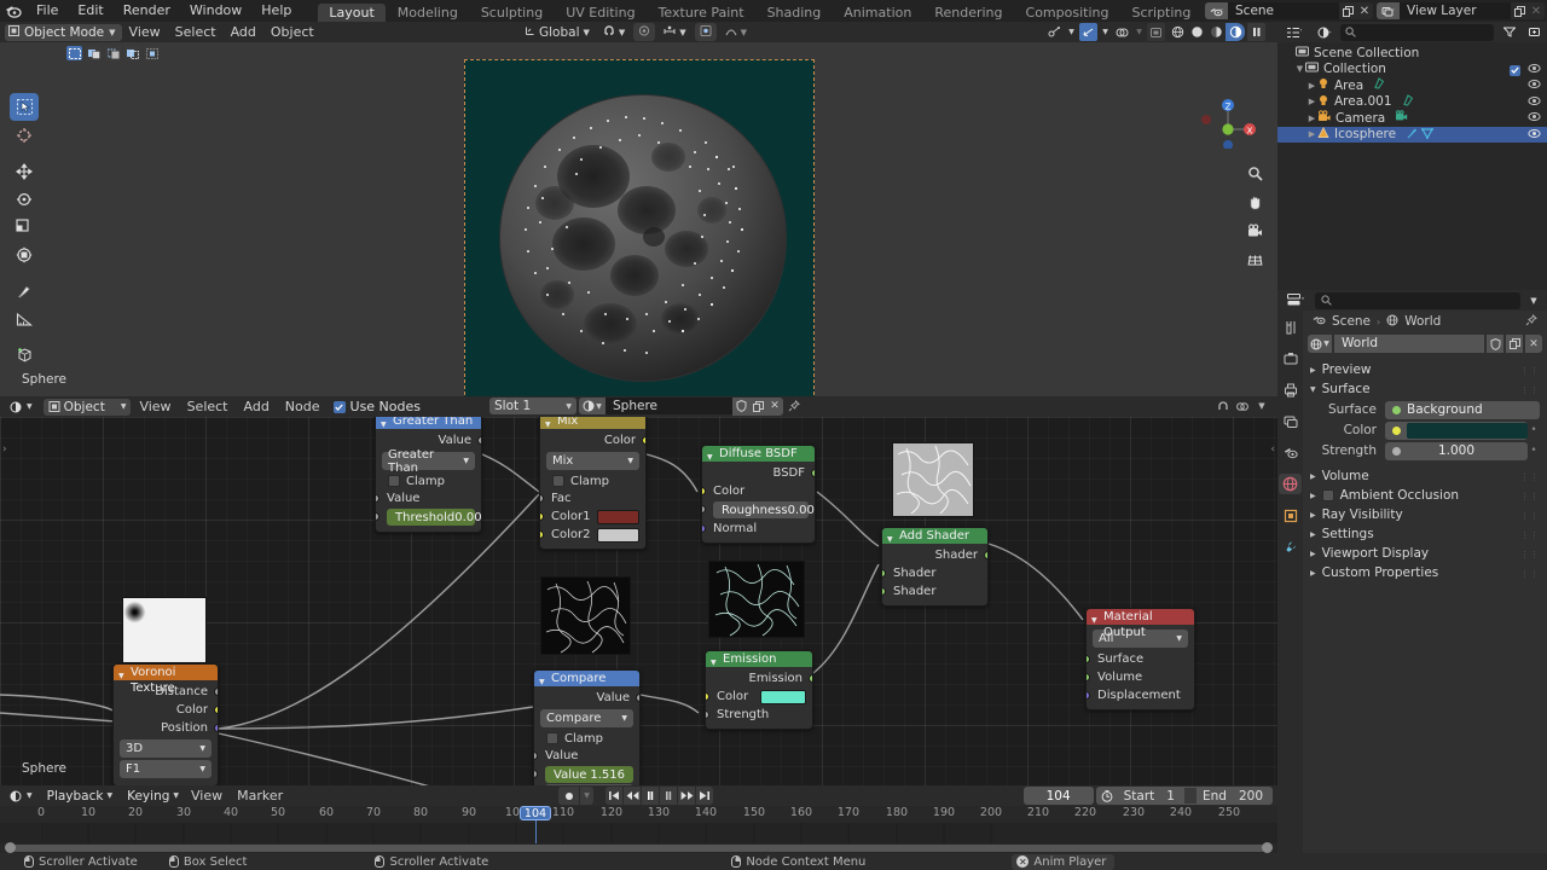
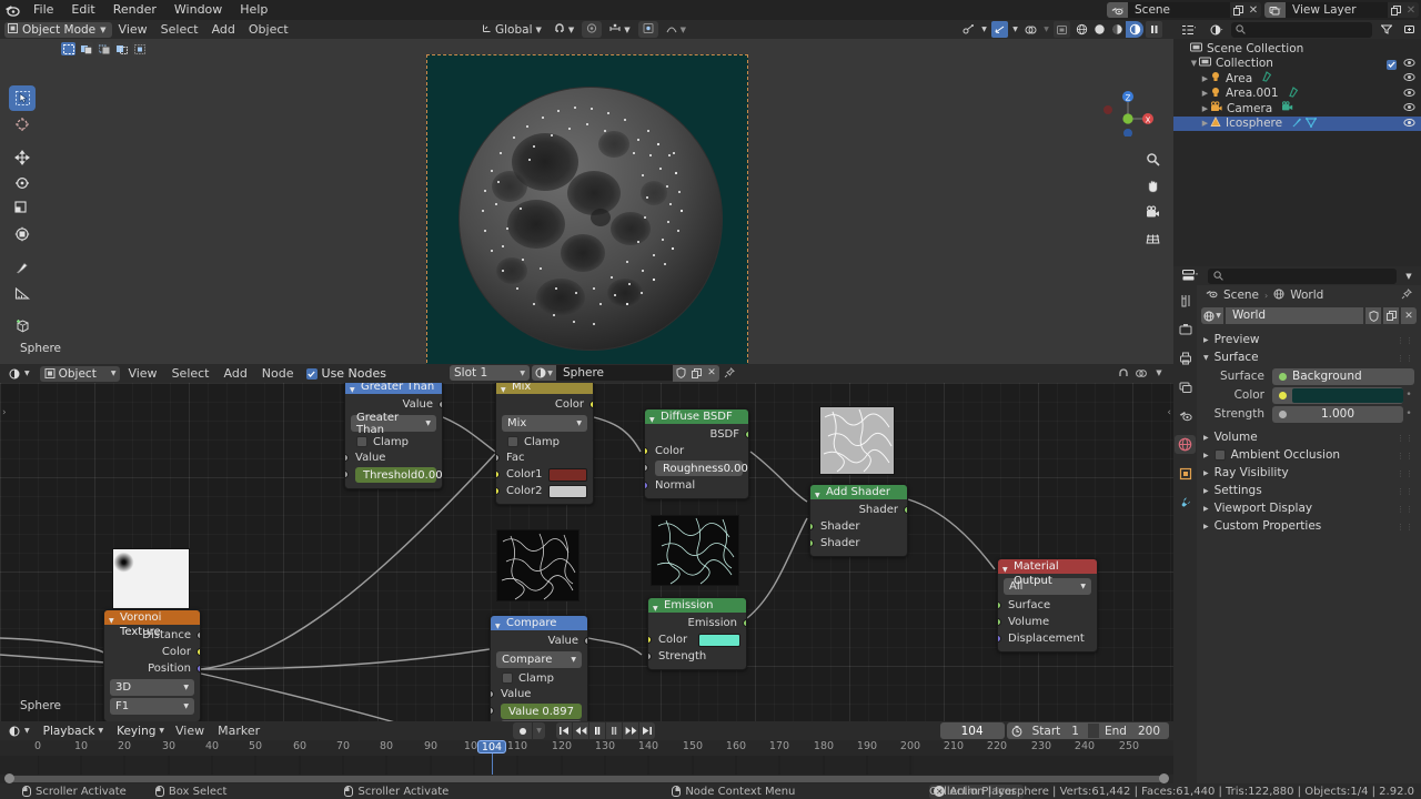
  File
  Edit
  Render
  Window
  Help
- Layout
- Modeling
- Sculpting
- UV Editing
- Texture Paint
- Shading
- Animation
- Rendering
- Compositing
- Scripting
  Scene
  ✕
  View Layer
  ✕
  Object Mode
  ▼
  View
  Select
  Add
  Object
  Global
  ▼
  ▼
  ▼
  ▼
  Z
  X
  Sphere
  Scene Collection
  ▼
  Collection
  ▶
  Area
  ▶
  Area.001
  ▶
  Camera
  ▶
  Icosphere
  ▼
  Scene
  ›
  World
  World
  ✕
  Preview
  ⋮⋮
  Surface
  ⋮⋮
  Surface
  Background
  Color
  •
  Strength
  1.000
  •
  Volume
  ⋮⋮
  Ambient Occlusion
  ⋮⋮
  Ray Visibility
  ⋮⋮
  Settings
  ⋮⋮
  Viewport Display
  ⋮⋮
  Custom Properties
  ⋮⋮
  Object
  View
  Select
  Add
  Node
  Use Nodes
  Slot 1
  Sphere
  ✕
  ▼
  Greater Than
  Value
  Greater Than
  Clamp
  Value
  Threshold
  0.00
  Mix
  Color
  Mix
  Clamp
  Fac
  Color1
  Color2
  Diffuse BSDF
  BSDF
  Color
  Roughness
  0.00
  Normal
  Add Shader
  Shader
  Shader
  Shader
  Emission
  Emission
  Color
  Strength
  Compare
  Value
  Compare
  Clamp
  Value
  Value
- 1.516
+ 0.897
  Voronoi Texture
  Distance
  Color
  Position
  3D
  F1
  Material Output
  Surface
  Volume
  Displacement
  Sphere
  ›
  ‹
  Playback
  Keying
  View
  Marker
  104
  Start
  1
  End
  200
  0
  10
  20
  30
  40
  50
  60
  70
  80
  90
  110
  120
  130
  140
  150
  160
  170
  180
  190
  200
  210
  220
  230
  240
  250
  104
  Scroller Activate
  Box Select
  Scroller Activate
  Node Context Menu
  ✕
  Anim Player
+ Collection | Icosphere | Verts:61,442 | Faces:61,440 | Tris:122,880 | Objects:1/4 | 2.92.0
